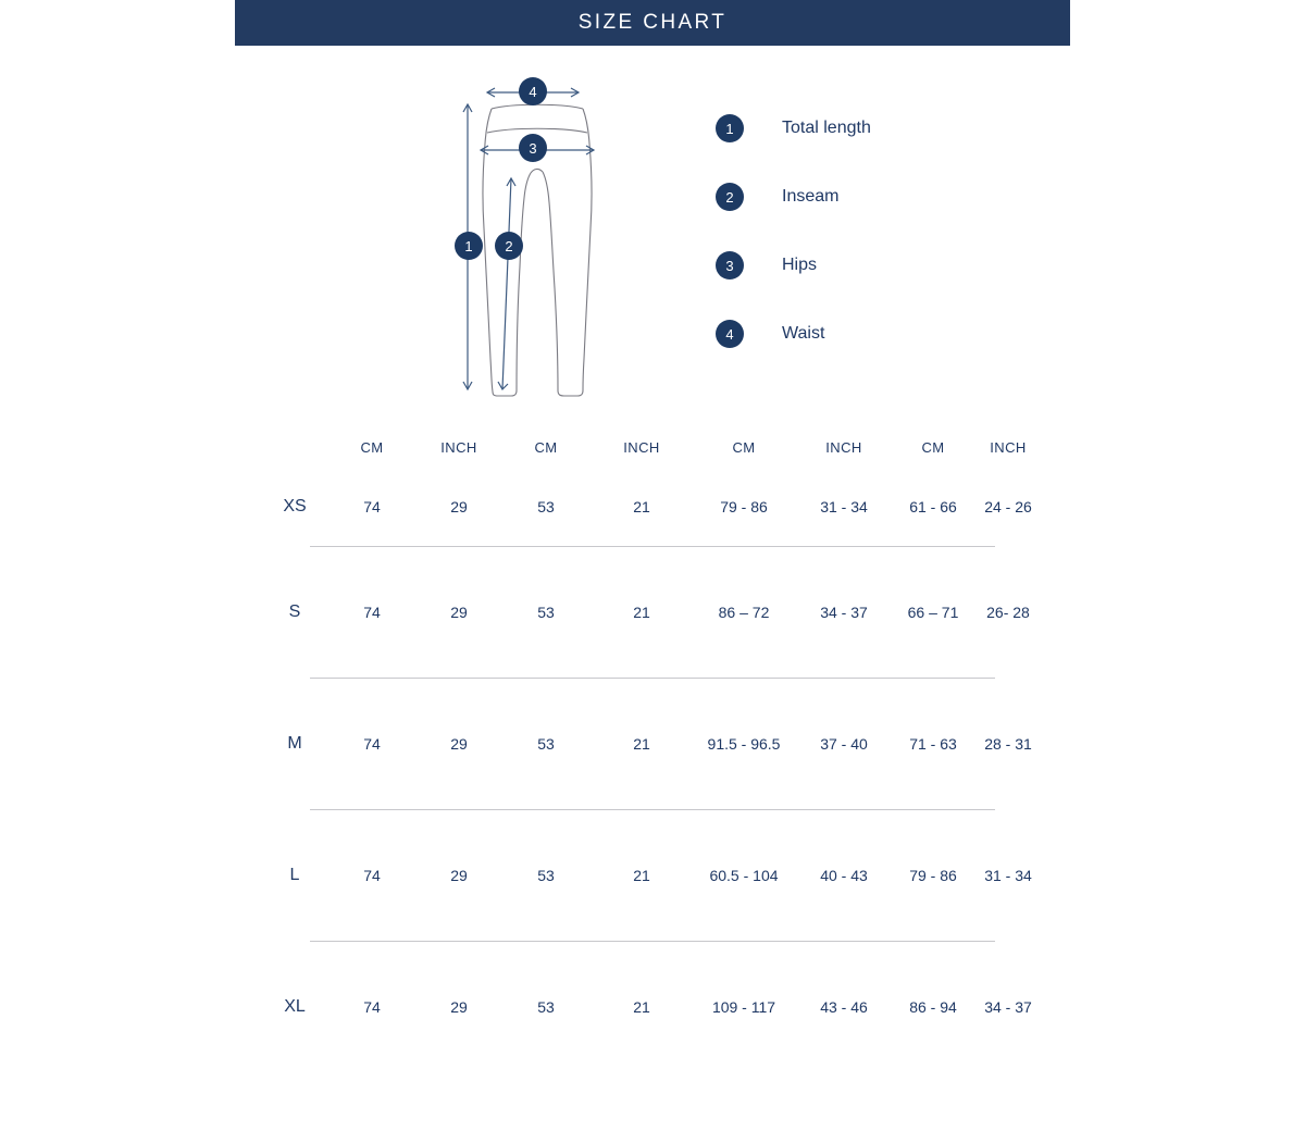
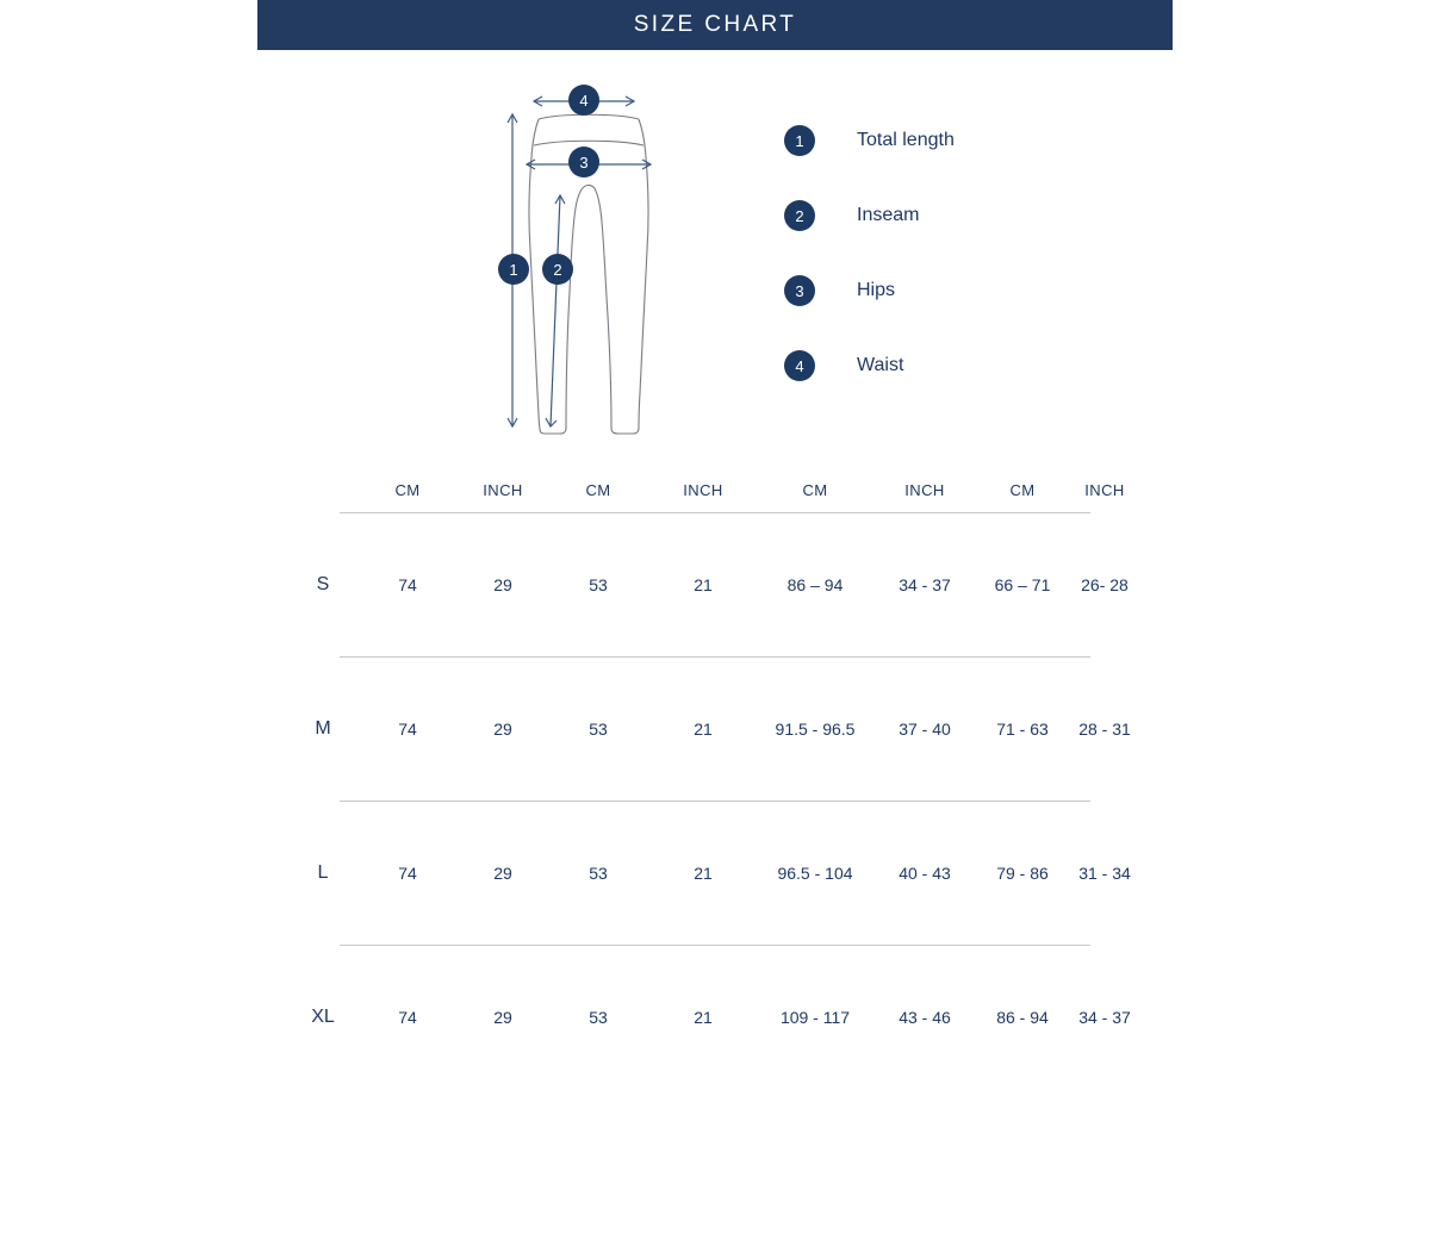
  SIZE CHART
  1
  2
  3
  4
  1
  Total length
  2
  Inseam
  3
  Hips
  4
  Waist
  	CM	INCH	CM	INCH	CM	INCH	CM	INCH
- XS	74	29	53	21	79 - 86	31 - 34	61 - 66	24 - 26
- S	74	29	53	21	86 – 72	34 - 37	66 – 71	26- 28
+ S	74	29	53	21	86 – 94	34 - 37	66 – 71	26- 28
  M	74	29	53	21	91.5 - 96.5	37 - 40	71 - 63	28 - 31
- L	74	29	53	21	60.5 - 104	40 - 43	79 - 86	31 - 34
+ L	74	29	53	21	96.5 - 104	40 - 43	79 - 86	31 - 34
  XL	74	29	53	21	109 - 117	43 - 46	86 - 94	34 - 37
